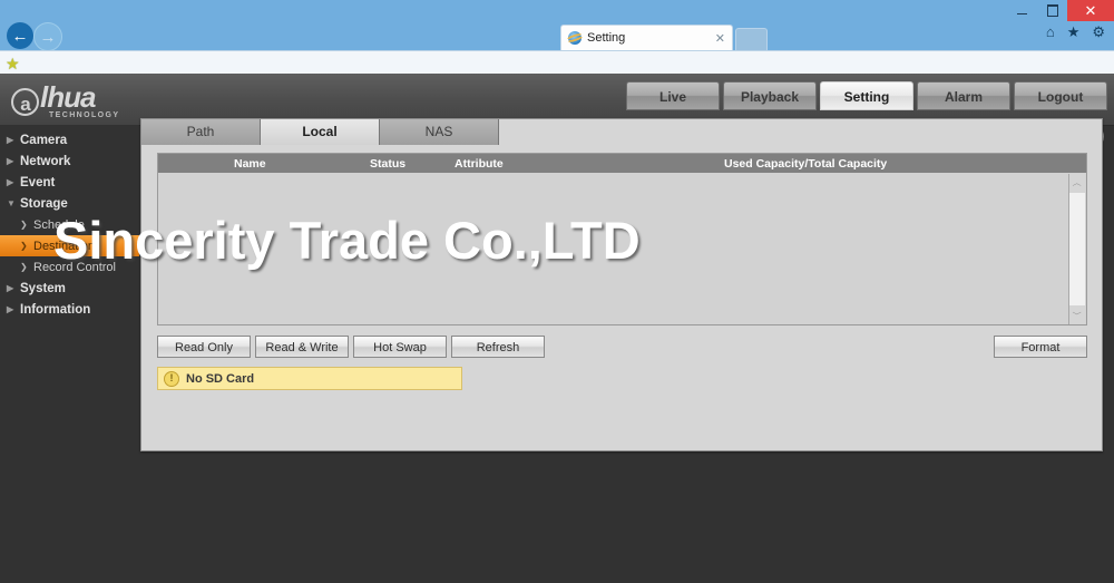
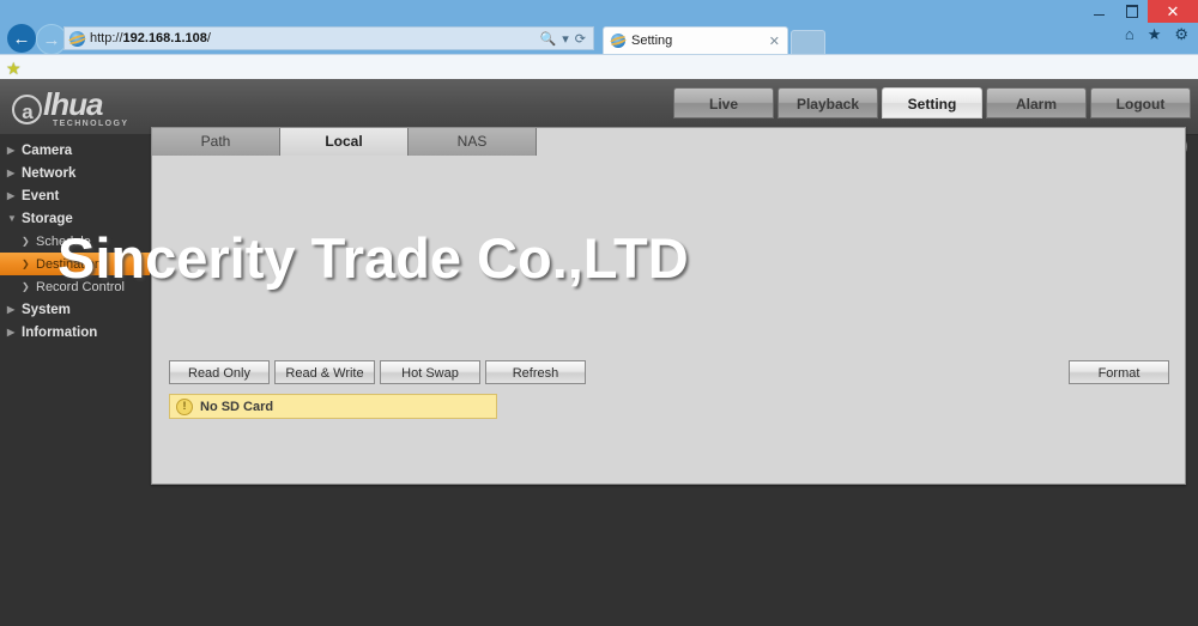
  ✕
  ←
  →
+ http://192.168.1.108/
+ 🔍
+ ▾
+ ⟳
  Setting
  ✕
  ⌂
  ★
  ⚙
  ★
  a lhua
  Live
  Playback
  Setting
  Alarm
  Logout
  ▶
  Camera
  ▶
  Network
  ▶
  Event
  ▼
  Storage
  ❯
  Schedule
  ❯
  Destination
  ❯
  Record Control
  ▶
  System
  ▶
  Information
  Path
  Local
  NAS
- Name
- Status
- Attribute
- Used Capacity/Total Capacity
- ︿
- ﹀
  Read Only
  Read & Write
  Hot Swap
  Refresh
  Format
  !
  No SD Card
  Sincerity Trade Co.,LTD
